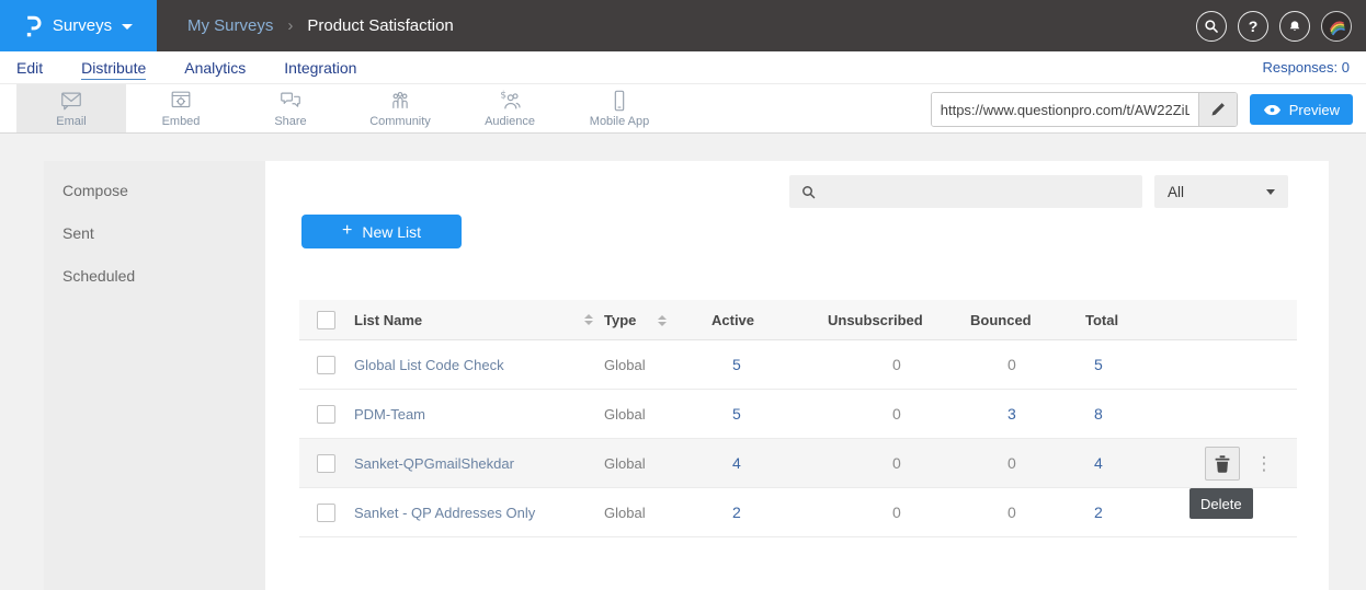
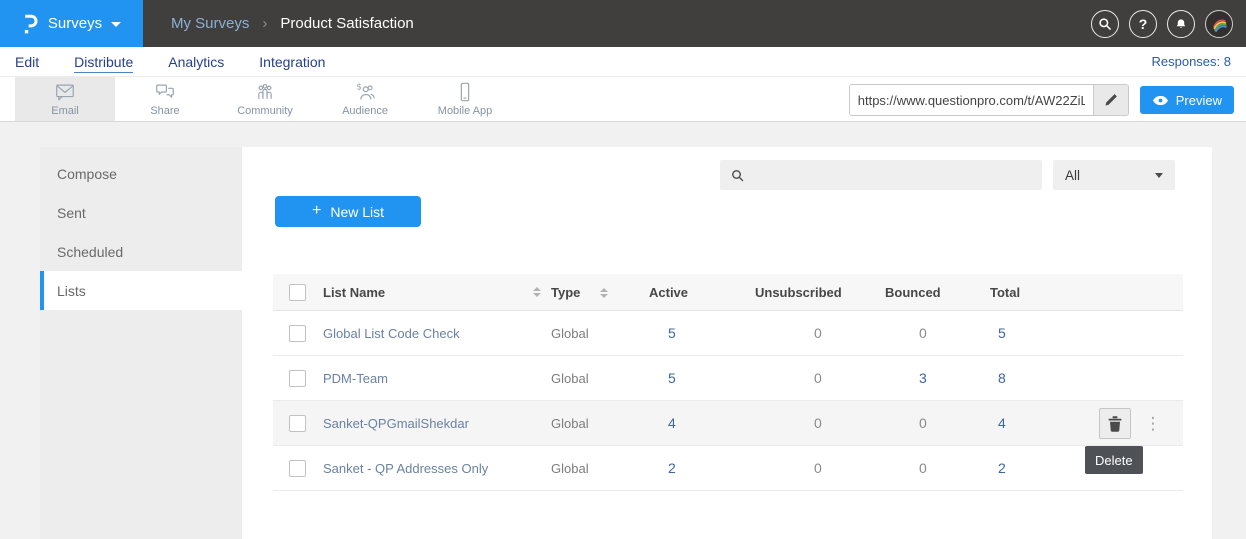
  Surveys
  My Surveys
  ›
  Product Satisfaction
  Edit
  Distribute
  Analytics
  Integration
- Responses: 0
+ Responses: 8
  Email
- Embed
  Share
  Community
  $
  Audience
  Mobile App
  https://www.questionpro.com/t/AW22ZiL
  Preview
  Compose
  Sent
  Scheduled
+ Lists
  All
  +
  New List
  List Name
  Type
  Active
  Unsubscribed
  Bounced
  Total
  Global List Code Check
  Global
  5
  0
  0
  5
  PDM-Team
  Global
  5
  0
  3
  8
  Sanket-QPGmailShekdar
  Global
  4
  0
  0
  4
  Delete
  Sanket - QP Addresses Only
  Global
  2
  0
  0
  2
